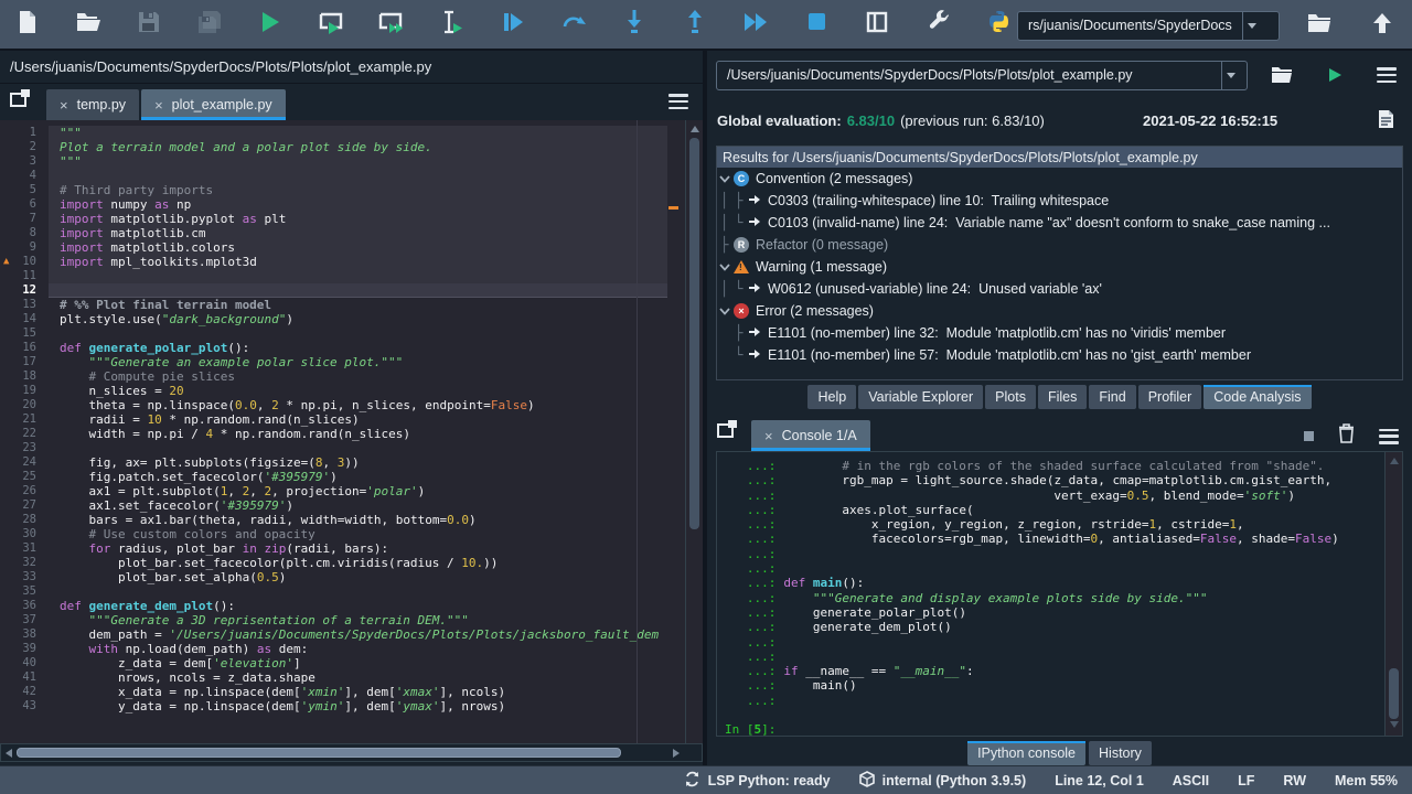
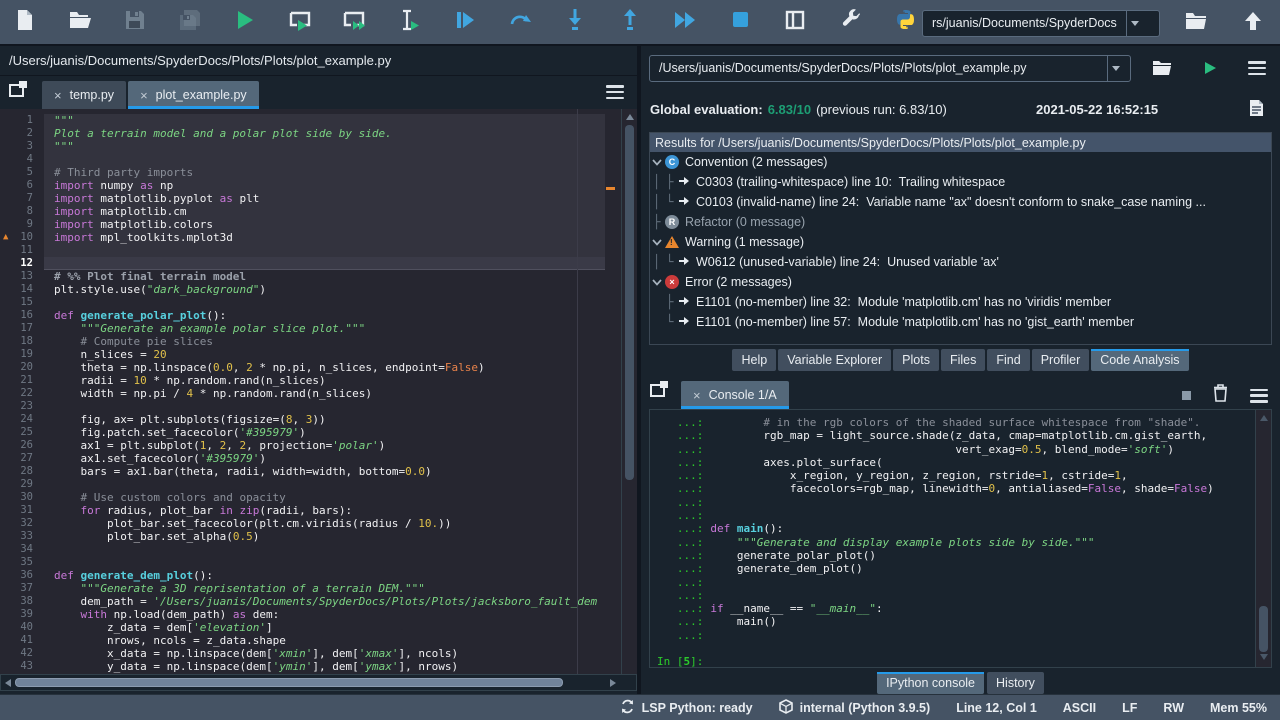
  rs/juanis/Documents/SpyderDocs
  /Users/juanis/Documents/SpyderDocs/Plots/Plots/plot_example.py
  ×
  temp.py
  ×
  plot_example.py
  1
  """
  2
  Plot a terrain model and a polar plot side by side.
  3
  """
  4
  5
  # Third party imports
  6
  import numpy as np
  7
  import matplotlib.pyplot as plt
  8
  import matplotlib.cm
  9
  import matplotlib.colors
  ▲
  10
  import mpl_toolkits.mplot3d
  11
  12
  13
  # %% Plot final terrain model
  14
  plt.style.use("dark_background")
  15
  16
  def generate_polar_plot():
  17
  """Generate an example polar slice plot."""
  18
  # Compute pie slices
  19
  n_slices = 20
  20
  theta = np.linspace(0.0, 2 * np.pi, n_slices, endpoint=False)
  21
  radii = 10 * np.random.rand(n_slices)
  22
  width = np.pi / 4 * np.random.rand(n_slices)
  23
  24
  fig, ax= plt.subplots(figsize=(8, 3))
  25
  fig.patch.set_facecolor('#395979')
  26
  ax1 = plt.subplot(1, 2, 2, projection='polar')
  27
  ax1.set_facecolor('#395979')
  28
  bars = ax1.bar(theta, radii, width=width, bottom=0.0)
+ 29
  30
  # Use custom colors and opacity
  31
  for radius, plot_bar in zip(radii, bars):
  32
  plot_bar.set_facecolor(plt.cm.viridis(radius / 10.))
  33
  plot_bar.set_alpha(0.5)
+ 34
  35
  36
  def generate_dem_plot():
  37
  """Generate a 3D reprisentation of a terrain DEM."""
  38
  dem_path = '/Users/juanis/Documents/SpyderDocs/Plots/Plots/jacksboro_fault_dem
  39
  with np.load(dem_path) as dem:
  40
  z_data = dem['elevation']
  41
  nrows, ncols = z_data.shape
  42
  x_data = np.linspace(dem['xmin'], dem['xmax'], ncols)
  43
  y_data = np.linspace(dem['ymin'], dem['ymax'], nrows)
  /Users/juanis/Documents/SpyderDocs/Plots/Plots/plot_example.py
  Global evaluation:
  6.83/10
  (previous run: 6.83/10)
  2021-05-22 16:52:15
  Results for /Users/juanis/Documents/SpyderDocs/Plots/Plots/plot_example.py
  C
  Convention (2 messages)
  │
  ├
  C0303 (trailing-whitespace) line 10: Trailing whitespace
  │
  └
  C0103 (invalid-name) line 24: Variable name "ax" doesn't conform to snake_case naming ...
  ├
  R
  Refactor (0 message)
  !
  Warning (1 message)
  │
  └
  W0612 (unused-variable) line 24: Unused variable 'ax'
  ×
  Error (2 messages)
  ├
  E1101 (no-member) line 32: Module 'matplotlib.cm' has no 'viridis' member
  └
  E1101 (no-member) line 57: Module 'matplotlib.cm' has no 'gist_earth' member
  Help
  Variable Explorer
  Plots
  Files
  Find
  Profiler
  Code Analysis
  ×
  Console 1/A
  ...:
- # in the rgb colors of the shaded surface calculated from "shade".
+ # in the rgb colors of the shaded surface whitespace from "shade".
  ...:
  rgb_map = light_source.shade(z_data, cmap=matplotlib.cm.gist_earth,
  ...:
  vert_exag=0.5, blend_mode='soft')
  ...:
  axes.plot_surface(
  ...:
  x_region, y_region, z_region, rstride=1, cstride=1,
  ...:
  facecolors=rgb_map, linewidth=0, antialiased=False, shade=False)
  ...:
  ...:
  ...:
  def main():
  ...:
  """Generate and display example plots side by side."""
  ...:
  generate_polar_plot()
  ...:
  generate_dem_plot()
  ...:
  ...:
  ...:
  if __name__ == "__main__":
  ...:
  main()
  ...:
  In [5]:
  IPython console
  History
  LSP Python: ready
  internal (Python 3.9.5)
  Line 12, Col 1
  ASCII
  LF
  RW
  Mem 55%
